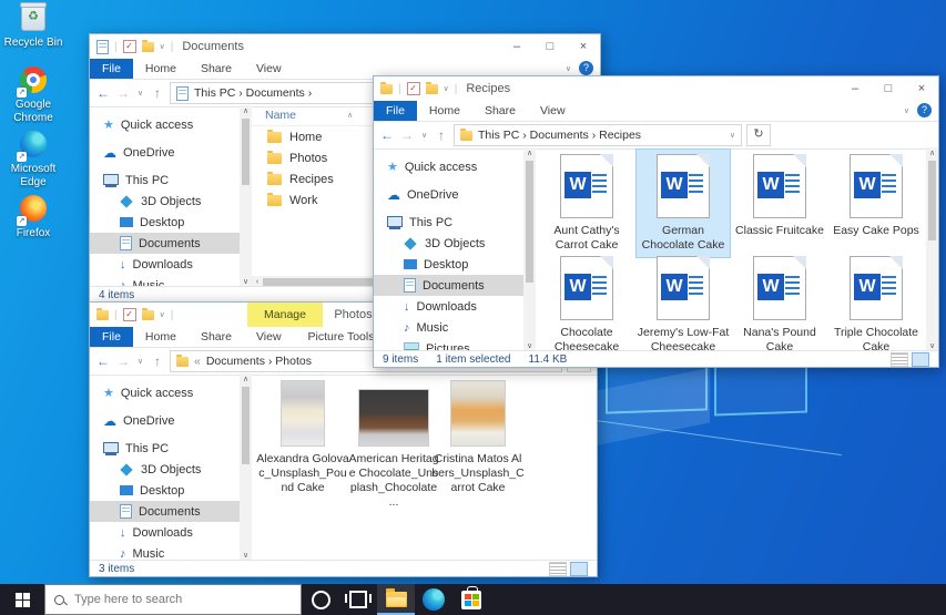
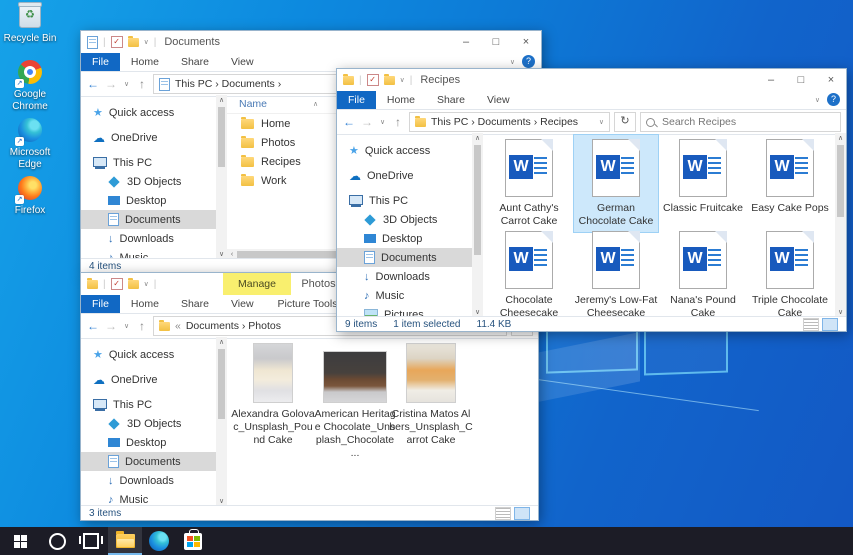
  ♻
  Recycle Bin
  Google Chrome
  Microsoft Edge
  Firefox
  |
  ✓
  |
  Documents
  –
  □
  ×
  File
  Home
  Share
  View
  ?
  ←
  →
  ↑
  This PC › Documents ›
  ★
  Quick access
  ☁
  OneDrive
  This PC
  3D Objects
  Desktop
  Documents
  ↓
  Downloads
  Name
  Home
  Photos
  Recipes
  Work
  4 items
  |
  ✓
  |
  Manage
  Photos
  File
  Home
  Share
  View
  Picture Tools
  ←
  →
  ↑
  «
  Documents › Photos
  ★
  Quick access
  ☁
  OneDrive
  This PC
  3D Objects
  Desktop
  Documents
  ↓
  Downloads
  ♪
  Music
  Alexandra Golovac_Unsplash_Pound Cake
  American Heritage Chocolate_Unsplash_Chocolate ...
  Cristina Matos Albers_Unsplash_Carrot Cake
  3 items
  |
  ✓
  |
  Recipes
  –
  □
  ×
  File
  Home
  Share
  View
  ?
  ←
  →
  ↑
  This PC › Documents › Recipes
  ↻
+ Search Recipes
  ★
  Quick access
  ☁
  OneDrive
  This PC
  3D Objects
  Desktop
  Documents
  ↓
  Downloads
  ♪
  Music
  Pictures
  W
  Aunt Cathy's Carrot Cake
  W
  German Chocolate Cake
  W
  Classic Fruitcake
  W
  Easy Cake Pops
  W
  Chocolate Cheesecake
  W
  Jeremy's Low-Fat Cheesecake
  W
  Nana's Pound Cake
  W
  Triple Chocolate Cake
  9 items
  1 item selected
  11.4 KB
- Type here to search
